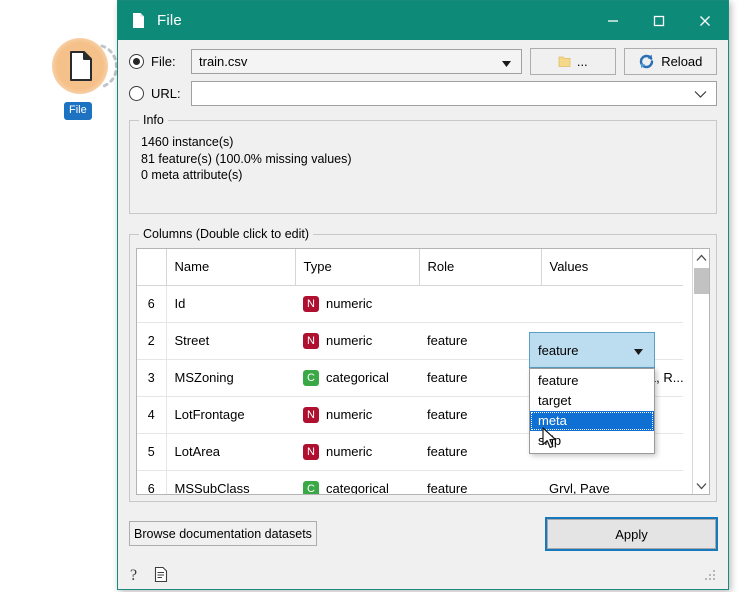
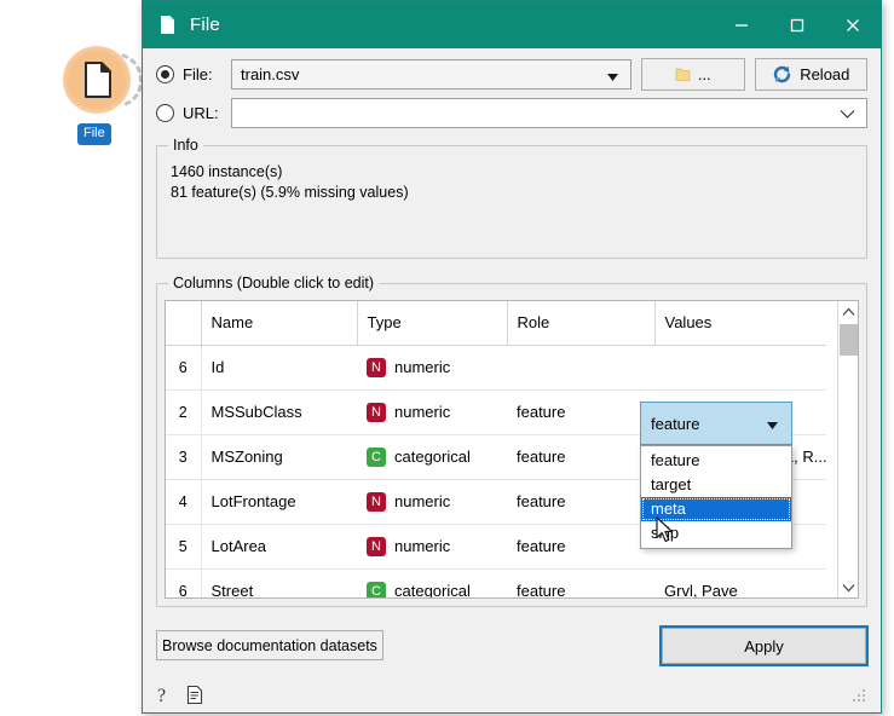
  File
  File
  File:
  train.csv
  ...
  Reload
  URL:
  Info
  1460 instance(s)
- 81 feature(s) (100.0% missing values)
+ 81 feature(s) (5.9% missing values)
- 0 meta attribute(s)
  Columns (Double click to edit)
  	Name	Type	Role	Values
  6	Id	N numeric
- 2	Street	N numeric	feature
+ 2	MSSubClass	N numeric	feature
  4	LotFrontage	N numeric	feature
  5	LotArea	N numeric	feature
- 6	MSSubClass	C categorical	feature	Grvl, Pave
+ 6	Street	C categorical	feature	Grvl, Pave
  Browse documentation datasets
  Apply
  ?
  feature
  feature
  target
  meta
  sip
